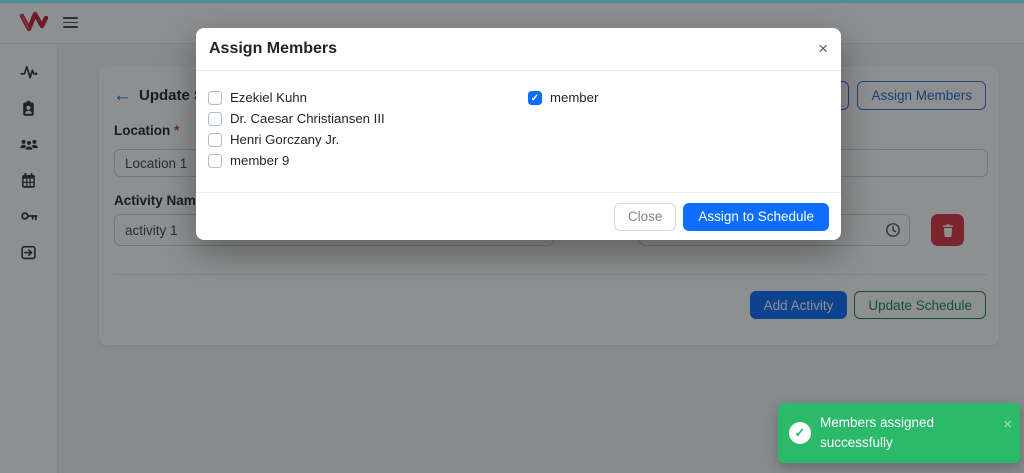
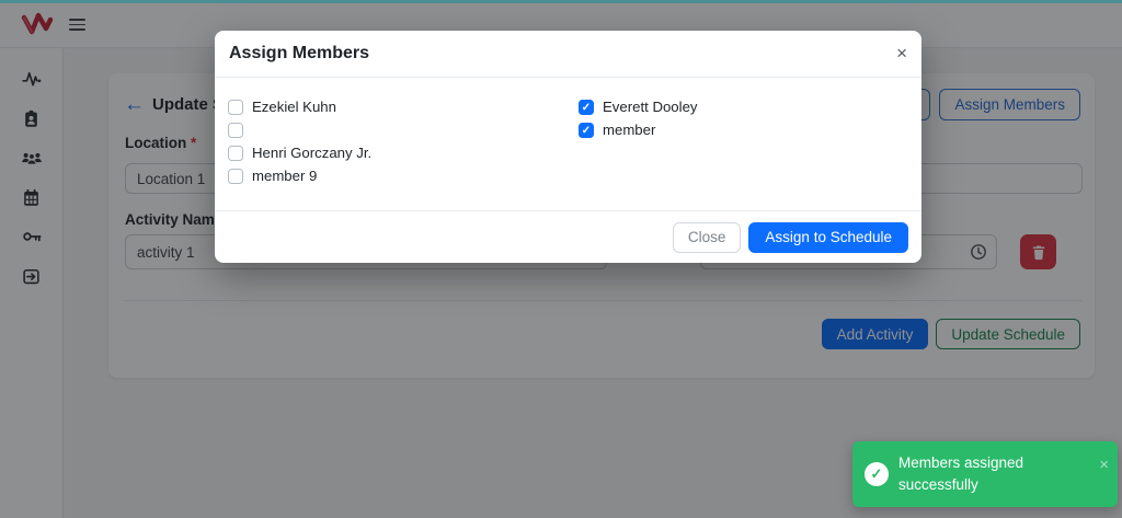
  ←
  Assign Members
  Location *
  Location 1
  Activity Nam
  activity 1
  Add Activity
  Update Schedule
  Assign Members
  ×
  Ezekiel Kuhn
- Dr. Caesar Christiansen III
  Henri Gorczany Jr.
  member 9
+ Everett Dooley
  member
  Close
  Assign to Schedule
  Members assigned successfully
  ×
